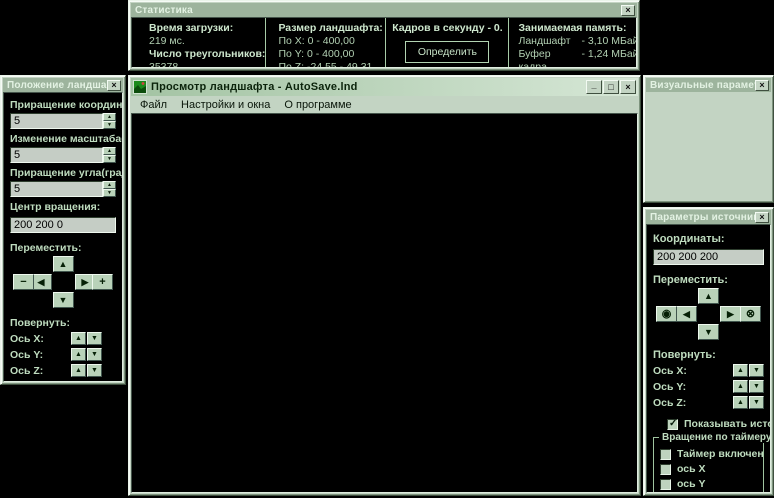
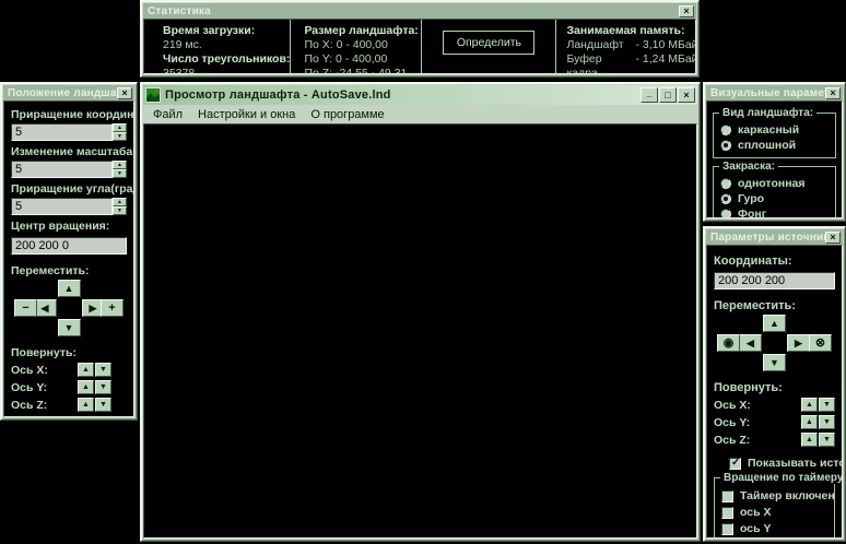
  Статистика
  ×
  Время загрузки:
  219 мс.
  Число треугольников:
  Размер ландшафта:
  По X: 0 - 400,00
  По Y: 0 - 400,00
- Кадров в секунду - 0.
  Определить
  Занимаемая память:
  Ландшафт
  - 3,10 МБай
  - 1,24 МБай
  Просмотр ландшафта - AutoSave.lnd
  _
  □
  ×
  Файл
  Настройки и окна
  О программе
  Положение ландша
  ×
  Приращение координ
  5
  Изменение масштаба
  5
  Приращение угла(гра
  5
  Центр вращения:
  200 200 0
  Переместить:
  ▲
  −
  ◀
  ▶
  +
  ▼
  Повернуть:
  Ось X:
  Ось Y:
  Ось Z:
  Визуальные параме
  ×
+ Вид ландшафта:
+ каркасный
+ сплошной
+ Закраска:
+ однотонная
+ Гуро
+ Фонг
  ×
  Координаты:
  200 200 200
  Переместить:
  ▲
  ◉
  ◀
  ▶
  ⊗
  ▼
  Повернуть:
  Ось X:
  Ось Y:
  Ось Z:
  Показывать ист
  Вращение по таймеру
  Таймер включен
  ось X
  ось Y
